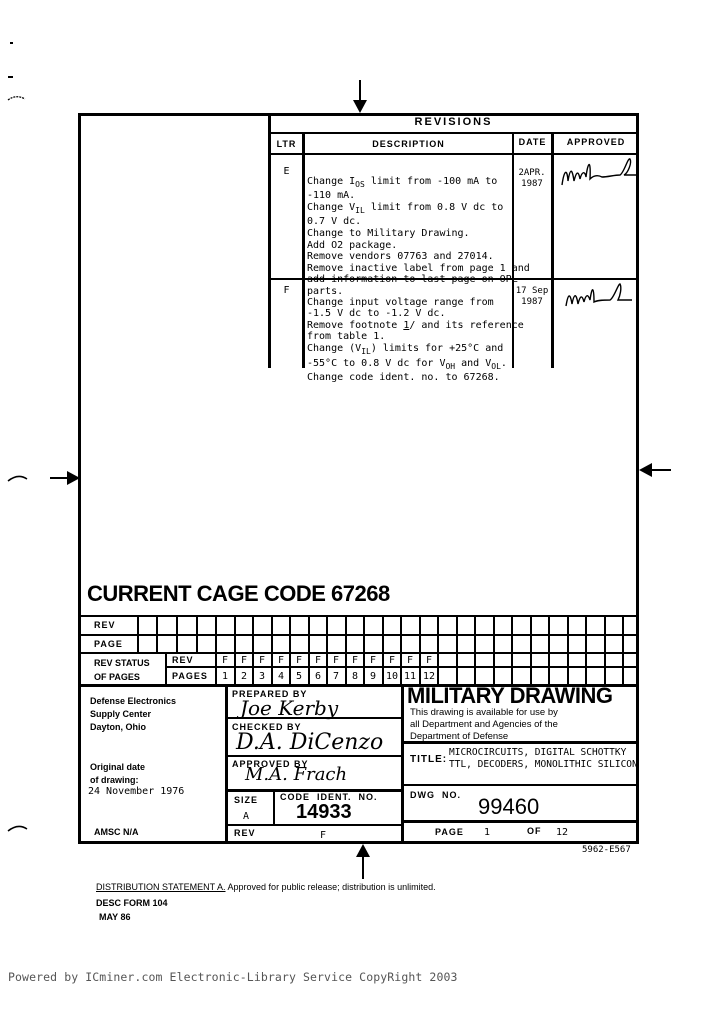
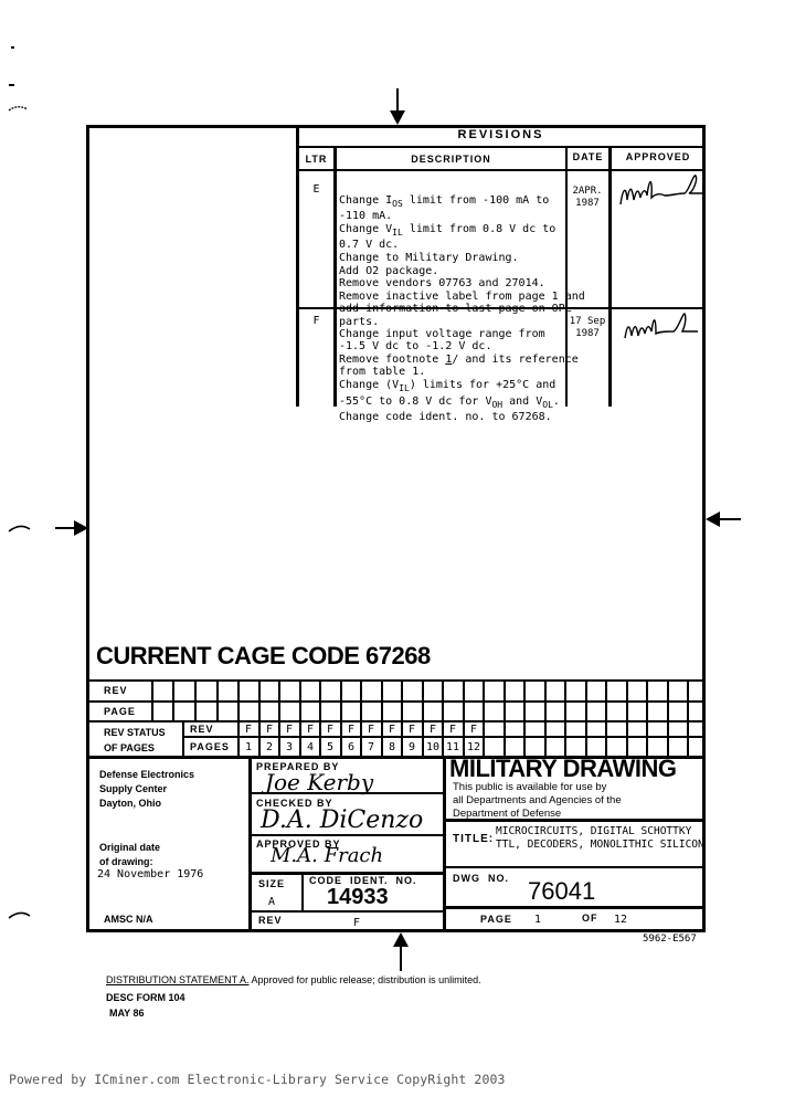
  REVISIONS
  LTR
  DESCRIPTION
  DATE
  APPROVED
  E
  Change IOS limit from -100 mA to
  -110 mA.
  Change VIL limit from 0.8 V dc to
  0.7 V dc.
  Change to Military Drawing.
  Add O2 package.
  Remove vendors 07763 and 27014.
  Remove inactive label from page 1 and
  add information to last page on OPL
  parts.
  2APR. 1987
  F
  Change input voltage range from
  -1.5 V dc to -1.2 V dc.
  Remove footnote 1/ and its reference
  from table 1.
  Change (VIL) limits for +25°C and
  -55°C to 0.8 V dc for VOH and VOL.
  Change code ident. no. to 67268.
  17 Sep 1987
  CURRENT CAGE CODE 67268
  REV
  PAGE
  REV STATUS
  OF PAGES
  REV
  PAGES
  F
  1
  F
  2
  F
  3
  F
  4
  F
  5
  F
  6
  F
  7
  F
  8
  F
  9
  F
  10
  F
  11
  F
  12
  Defense Electronics
  Supply Center
  Dayton, Ohio
  Original date
  of drawing:
  24 November 1976
  AMSC N/A
  PREPARED BY
  Joe Kerby
  CHECKED BY
  D.A. DiCenzo
  APPROVED BY
  M.A. Frach
  SIZE
  A
  CODE IDENT. NO.
  14933
  REV
  F
  MILITARY DRAWING
- This drawing is available for use by
+ This public is available for use by
- all Department and Agencies of the
+ all Departments and Agencies of the
  Department of Defense
  TITLE:
  MICROCIRCUITS, DIGITAL SCHOTTKY
  TTL, DECODERS, MONOLITHIC SILICON
  DWG NO.
- 99460
+ 76041
  PAGE
  1
  OF
  12
  5962-E567
  DISTRIBUTION STATEMENT A. Approved for public release; distribution is unlimited.
  DESC FORM 104
  MAY 86
  Powered by ICminer.com Electronic-Library Service CopyRight 2003
